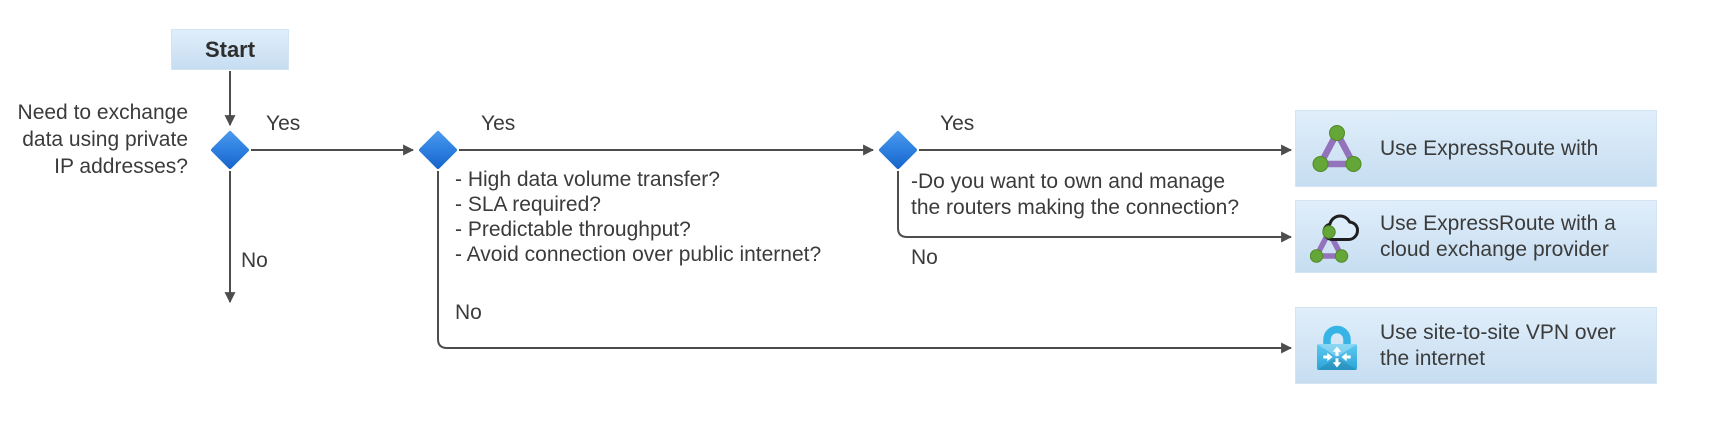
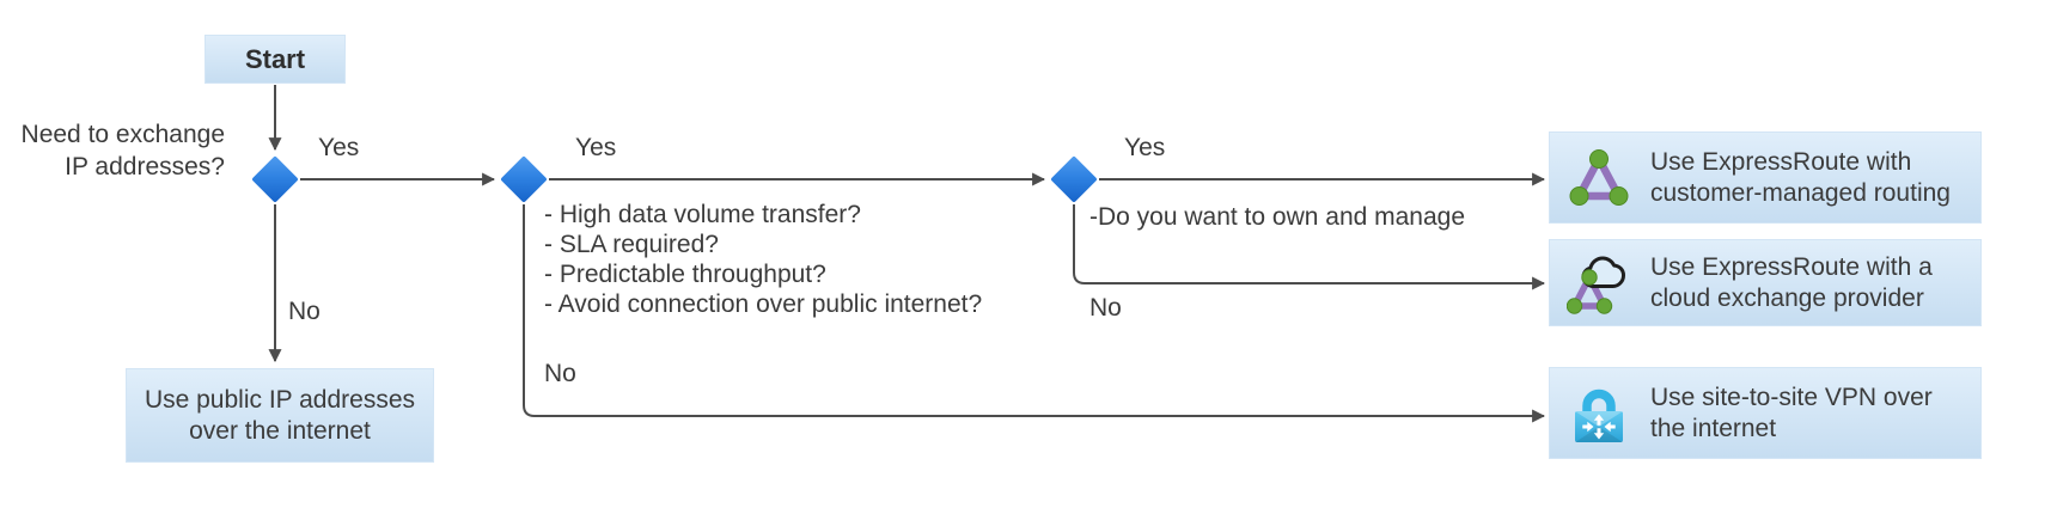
  Start
  Need to exchange
- data using private
  IP addresses?
  - High data volume transfer?
  - SLA required?
  - Predictable throughput?
  - Avoid connection over public internet?
  -Do you want to own and manage
- the routers making the connection?
  Yes
  Yes
  Yes
  No
  No
  No
+ Use public IP addresses
+ over the internet
  Use ExpressRoute with
+ customer-managed routing
  Use ExpressRoute with a
  cloud exchange provider
  Use site-to-site VPN over
  the internet
